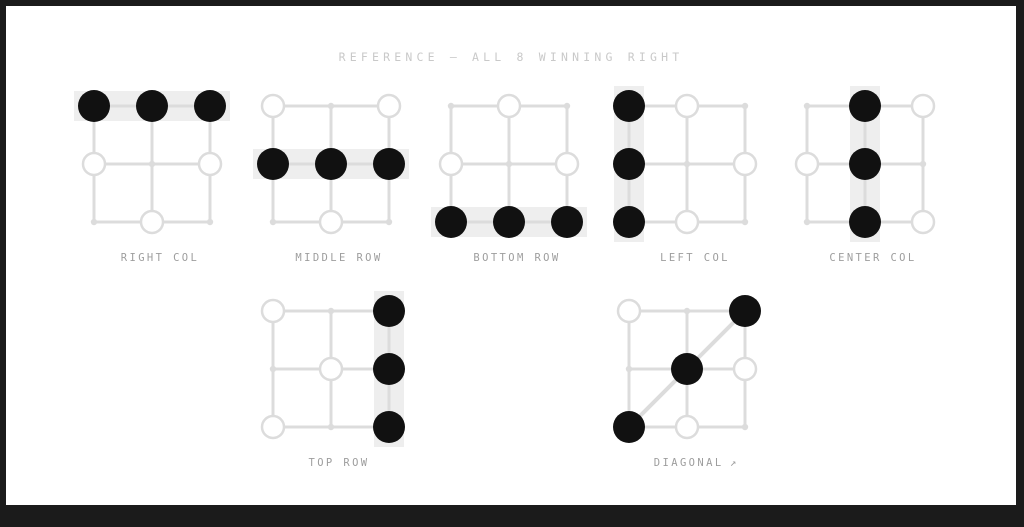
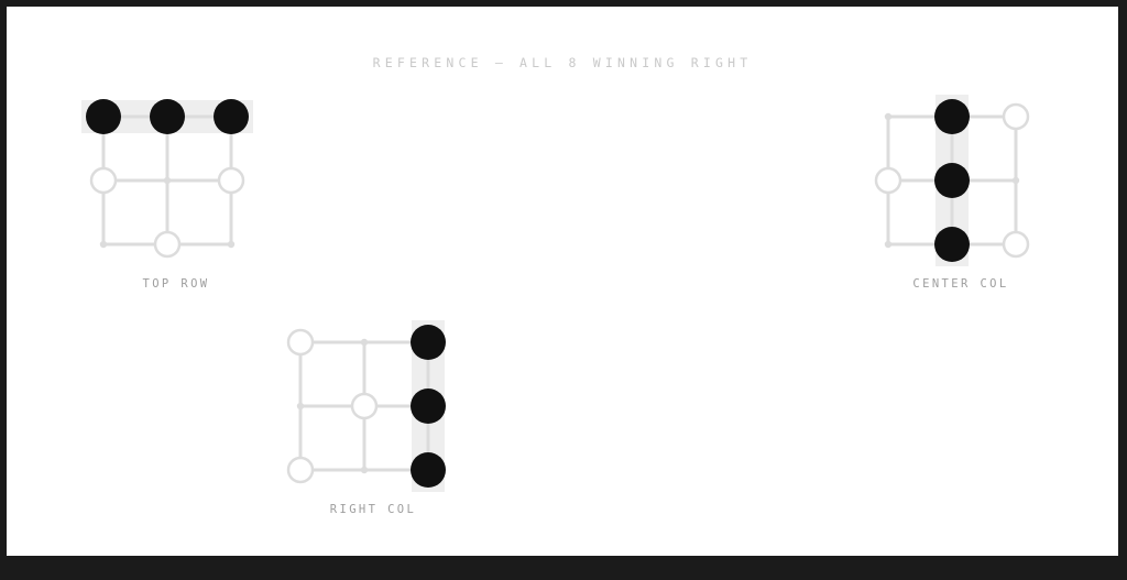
  REFERENCE — ALL 8 WINNING RIGHT
- RIGHT COL
+ TOP ROW
- MIDDLE ROW
- BOTTOM ROW
- LEFT COL
  CENTER COL
- TOP ROW
+ RIGHT COL
- DIAGONAL ↗
